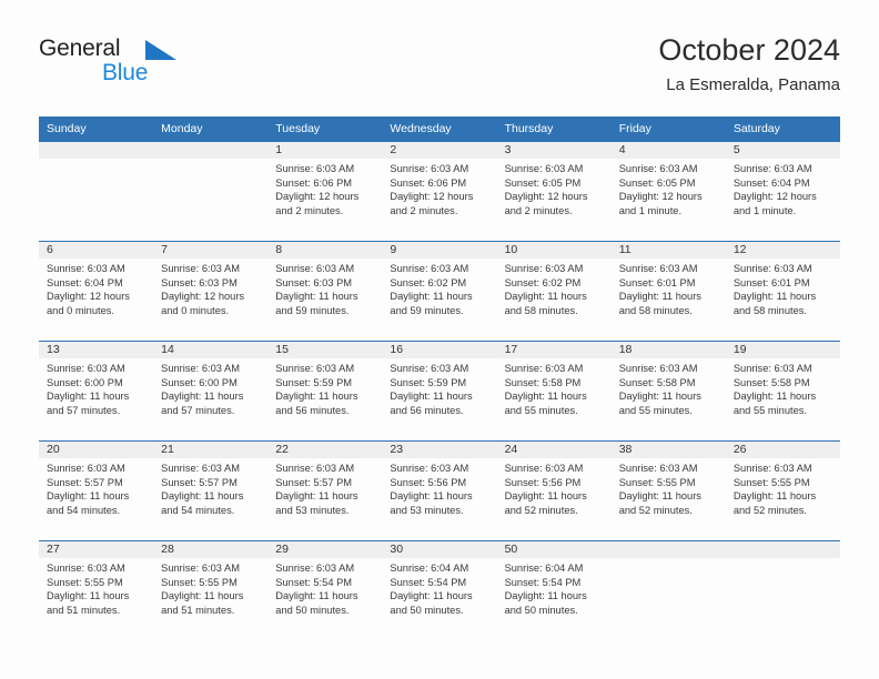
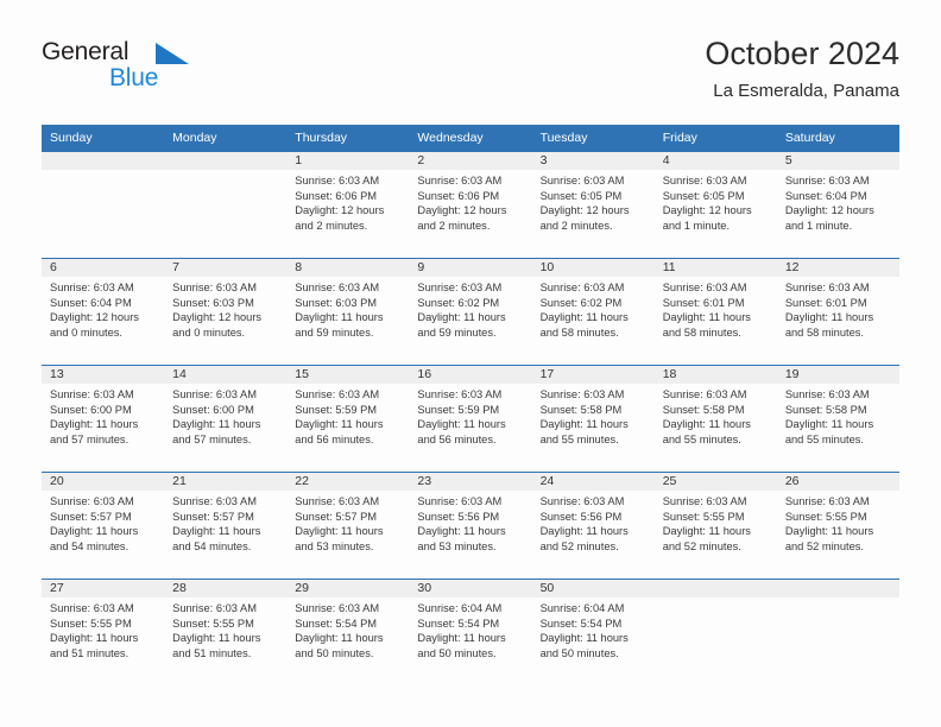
  General
  Blue
  October 2024
  La Esmeralda, Panama
  Sunday
  Monday
- Tuesday
+ Thursday
  Wednesday
- Thursday
+ Tuesday
  Friday
  Saturday
  1
  2
  3
  4
  5
  Sunrise: 6:03 AM
  Sunset: 6:06 PM
  Daylight: 12 hours
  and 2 minutes.
  Sunrise: 6:03 AM
  Sunset: 6:06 PM
  Daylight: 12 hours
  and 2 minutes.
  Sunrise: 6:03 AM
  Sunset: 6:05 PM
  Daylight: 12 hours
  and 2 minutes.
  Sunrise: 6:03 AM
  Sunset: 6:05 PM
  Daylight: 12 hours
  and 1 minute.
  Sunrise: 6:03 AM
  Sunset: 6:04 PM
  Daylight: 12 hours
  and 1 minute.
  6
  7
  8
  9
  10
  11
  12
  Sunrise: 6:03 AM
  Sunset: 6:04 PM
  Daylight: 12 hours
  and 0 minutes.
  Sunrise: 6:03 AM
  Sunset: 6:03 PM
  Daylight: 12 hours
  and 0 minutes.
  Sunrise: 6:03 AM
  Sunset: 6:03 PM
  Daylight: 11 hours
  and 59 minutes.
  Sunrise: 6:03 AM
  Sunset: 6:02 PM
  Daylight: 11 hours
  and 59 minutes.
  Sunrise: 6:03 AM
  Sunset: 6:02 PM
  Daylight: 11 hours
  and 58 minutes.
  Sunrise: 6:03 AM
  Sunset: 6:01 PM
  Daylight: 11 hours
  and 58 minutes.
  Sunrise: 6:03 AM
  Sunset: 6:01 PM
  Daylight: 11 hours
  and 58 minutes.
  13
  14
  15
  16
  17
  18
  19
  Sunrise: 6:03 AM
  Sunset: 6:00 PM
  Daylight: 11 hours
  and 57 minutes.
  Sunrise: 6:03 AM
  Sunset: 6:00 PM
  Daylight: 11 hours
  and 57 minutes.
  Sunrise: 6:03 AM
  Sunset: 5:59 PM
  Daylight: 11 hours
  and 56 minutes.
  Sunrise: 6:03 AM
  Sunset: 5:59 PM
  Daylight: 11 hours
  and 56 minutes.
  Sunrise: 6:03 AM
  Sunset: 5:58 PM
  Daylight: 11 hours
  and 55 minutes.
  Sunrise: 6:03 AM
  Sunset: 5:58 PM
  Daylight: 11 hours
  and 55 minutes.
  Sunrise: 6:03 AM
  Sunset: 5:58 PM
  Daylight: 11 hours
  and 55 minutes.
  20
  21
  22
  23
  24
- 38
+ 25
  26
  Sunrise: 6:03 AM
  Sunset: 5:57 PM
  Daylight: 11 hours
  and 54 minutes.
  Sunrise: 6:03 AM
  Sunset: 5:57 PM
  Daylight: 11 hours
  and 54 minutes.
  Sunrise: 6:03 AM
  Sunset: 5:57 PM
  Daylight: 11 hours
  and 53 minutes.
  Sunrise: 6:03 AM
  Sunset: 5:56 PM
  Daylight: 11 hours
  and 53 minutes.
  Sunrise: 6:03 AM
  Sunset: 5:56 PM
  Daylight: 11 hours
  and 52 minutes.
  Sunrise: 6:03 AM
  Sunset: 5:55 PM
  Daylight: 11 hours
  and 52 minutes.
  Sunrise: 6:03 AM
  Sunset: 5:55 PM
  Daylight: 11 hours
  and 52 minutes.
  27
  28
  29
  30
  50
  Sunrise: 6:03 AM
  Sunset: 5:55 PM
  Daylight: 11 hours
  and 51 minutes.
  Sunrise: 6:03 AM
  Sunset: 5:55 PM
  Daylight: 11 hours
  and 51 minutes.
  Sunrise: 6:03 AM
  Sunset: 5:54 PM
  Daylight: 11 hours
  and 50 minutes.
  Sunrise: 6:04 AM
  Sunset: 5:54 PM
  Daylight: 11 hours
  and 50 minutes.
  Sunrise: 6:04 AM
  Sunset: 5:54 PM
  Daylight: 11 hours
  and 50 minutes.
